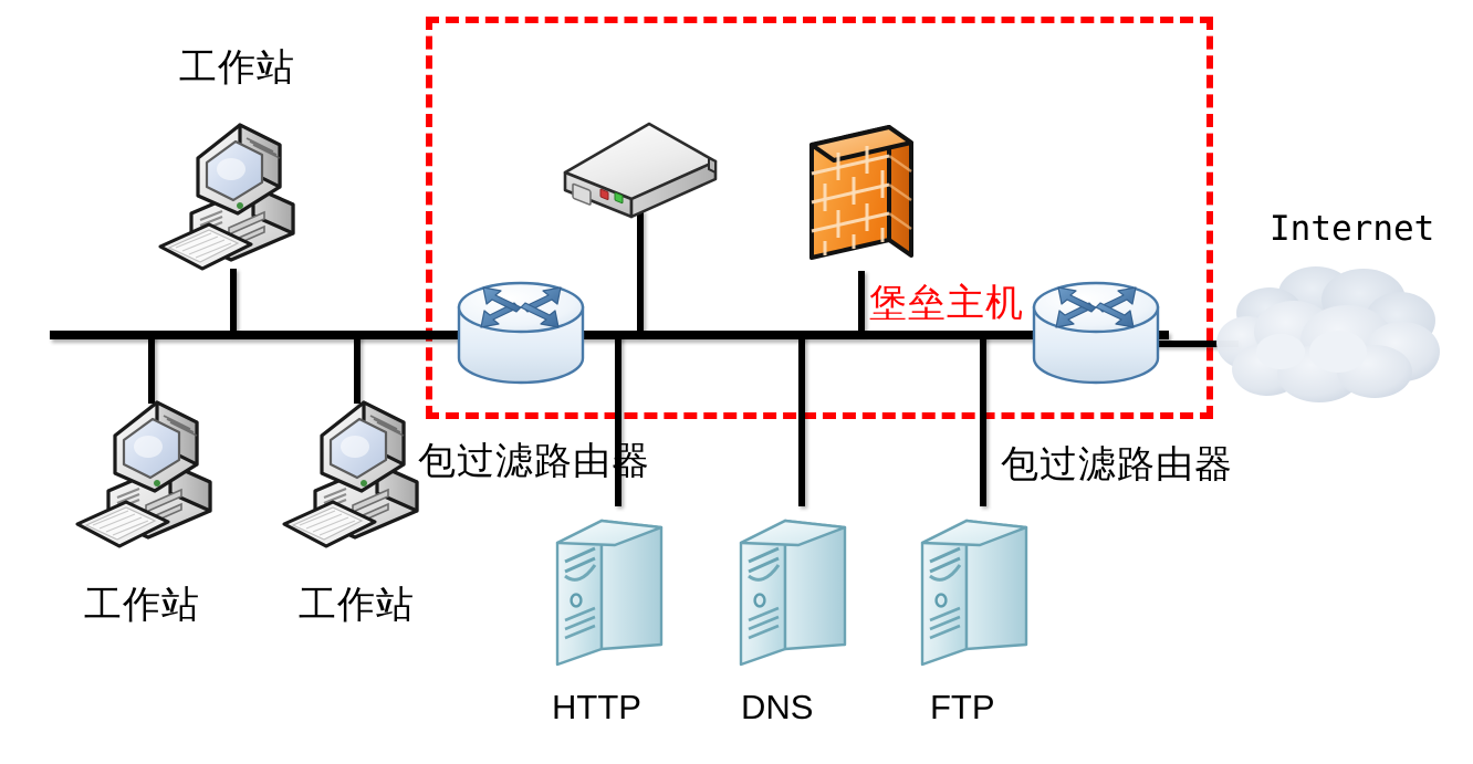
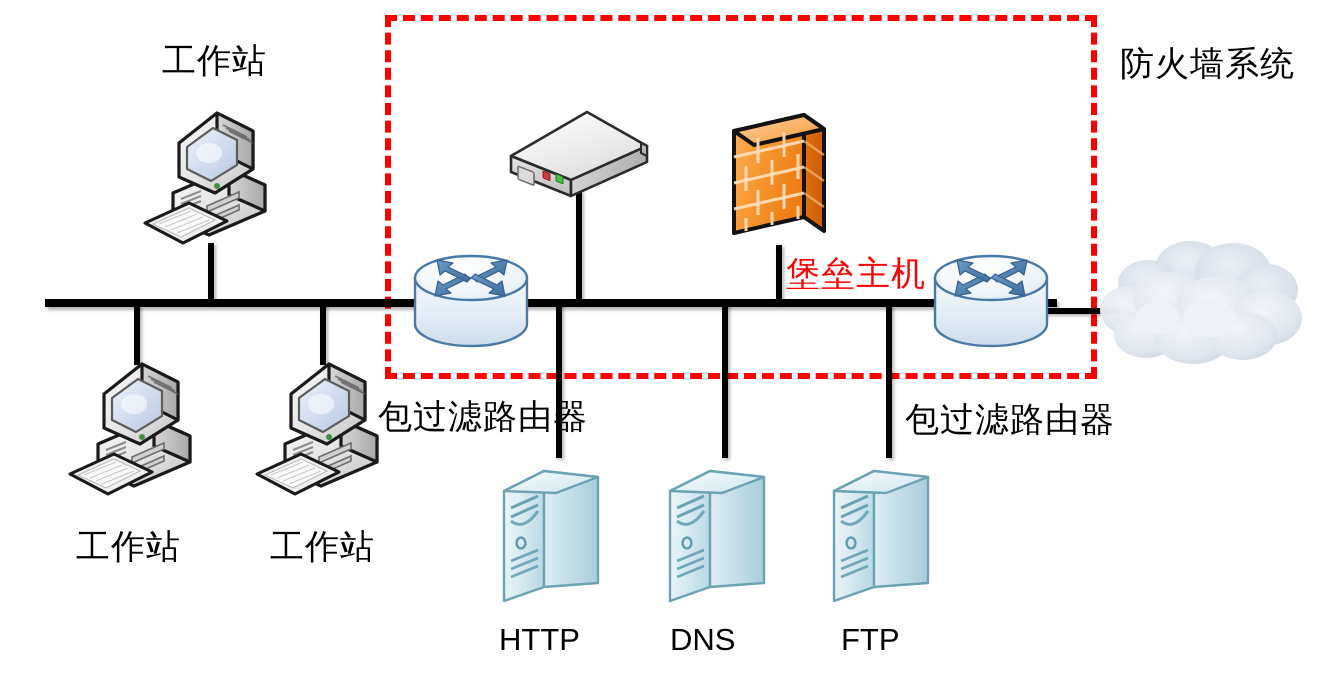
  工作站
  工作站
  工作站
  堡垒主机
  包过滤路由器
  包过滤路由器
- Internet
  HTTP
  DNS
  FTP
+ 防火墙系统
